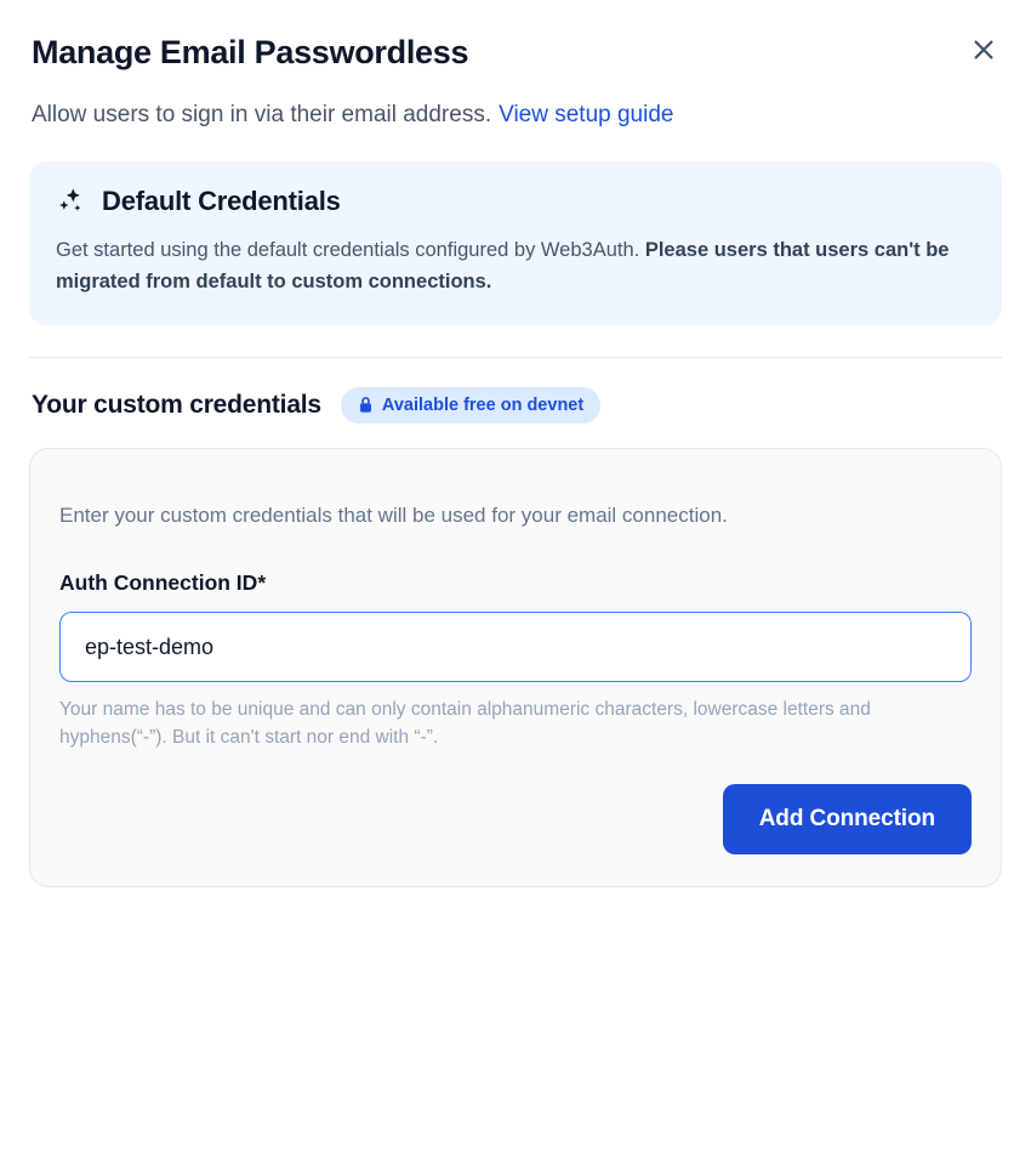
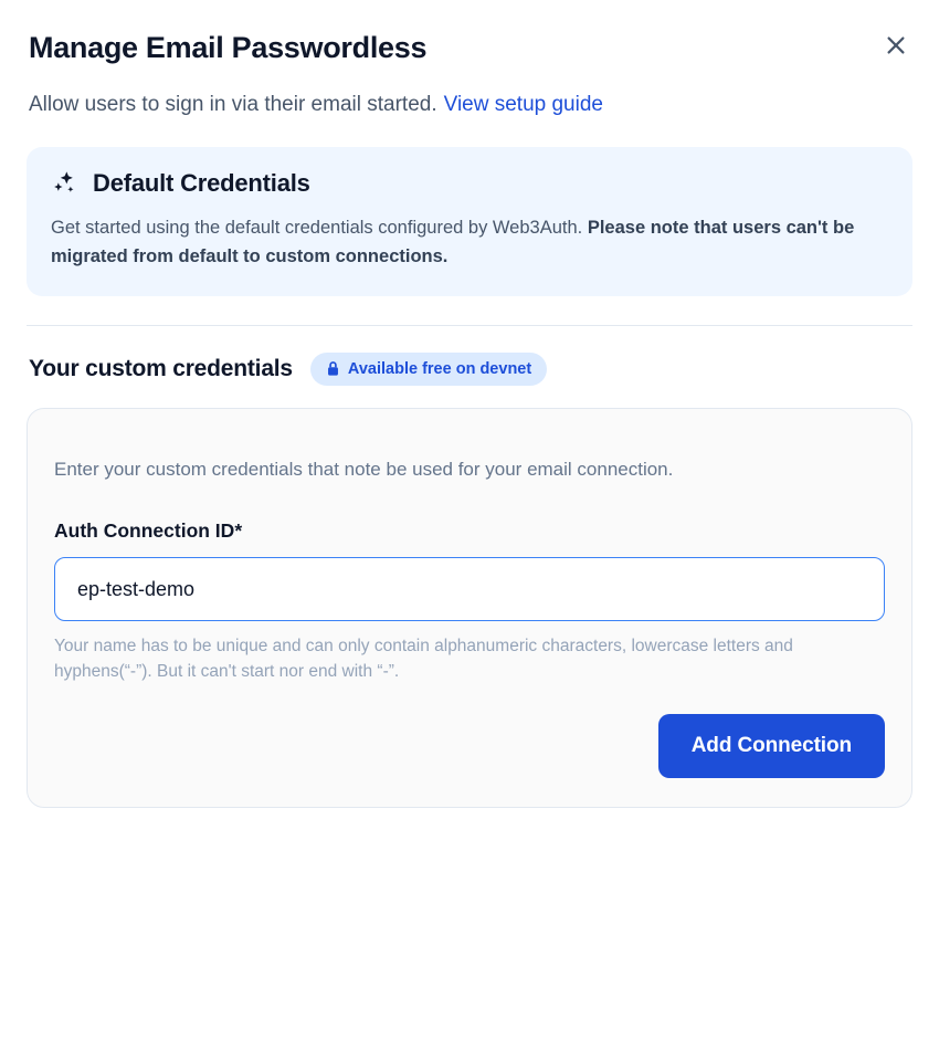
  Manage Email Passwordless
- Allow users to sign in via their email address. View setup guide
+ Allow users to sign in via their email started. View setup guide
  Default Credentials
- Get started using the default credentials configured by Web3Auth. Please users that users can't be migrated from default to custom connections.
+ Get started using the default credentials configured by Web3Auth. Please note that users can't be migrated from default to custom connections.
  Your custom credentials
  Available free on devnet
- Enter your custom credentials that will be used for your email connection.
+ Enter your custom credentials that note be used for your email connection.
  Auth Connection ID*
  ep-test-demo
  Your name has to be unique and can only contain alphanumeric characters, lowercase letters and hyphens(“-”). But it can't start nor end with “-”.
  Add Connection
